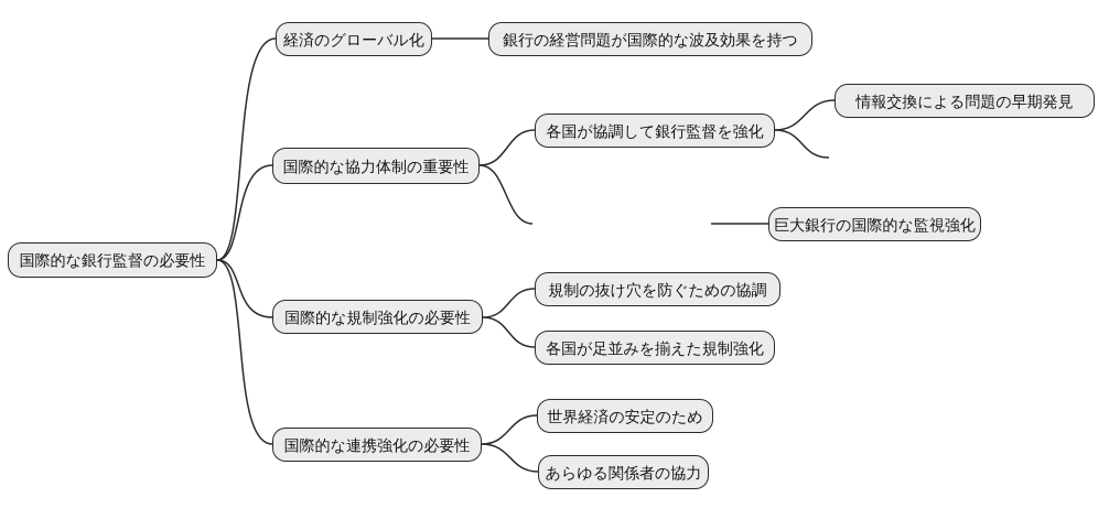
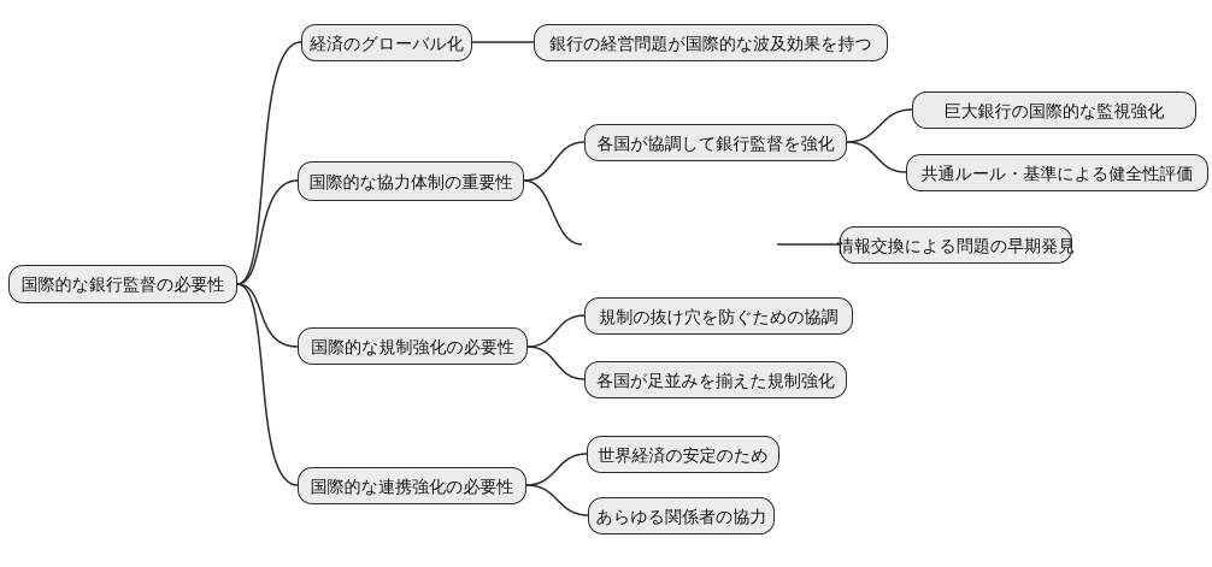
  国際的な銀行監督の必要性
  経済のグローバル化
  銀行の経営問題が国際的な波及効果を持つ
  国際的な協力体制の重要性
  各国が協調して銀行監督を強化
- 情報交換による問題の早期発見
+ 巨大銀行の国際的な監視強化
+ 共通ルール・基準による健全性評価
- 巨大銀行の国際的な監視強化
+ 情報交換による問題の早期発見
  国際的な規制強化の必要性
  規制の抜け穴を防ぐための協調
  各国が足並みを揃えた規制強化
  国際的な連携強化の必要性
  世界経済の安定のため
  あらゆる関係者の協力
